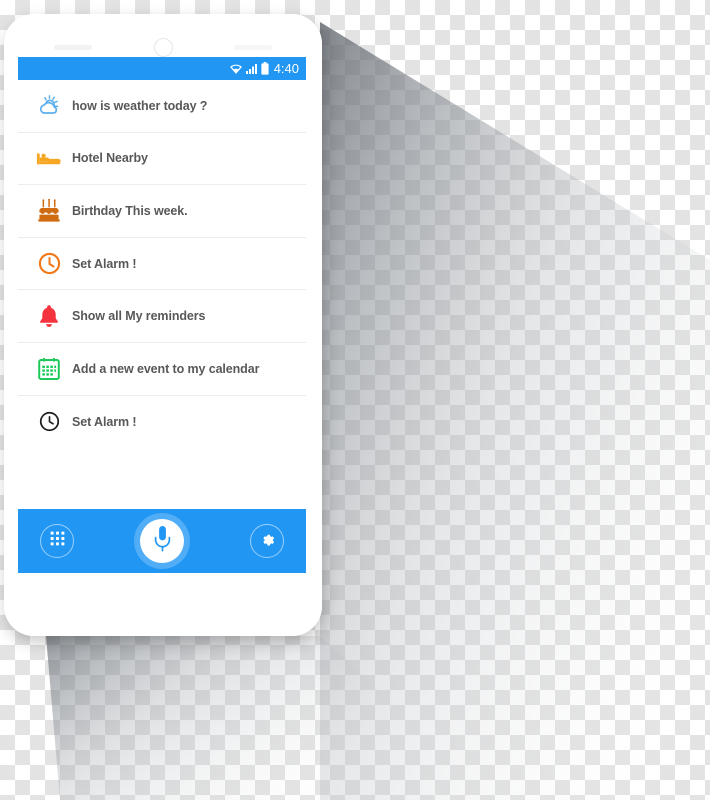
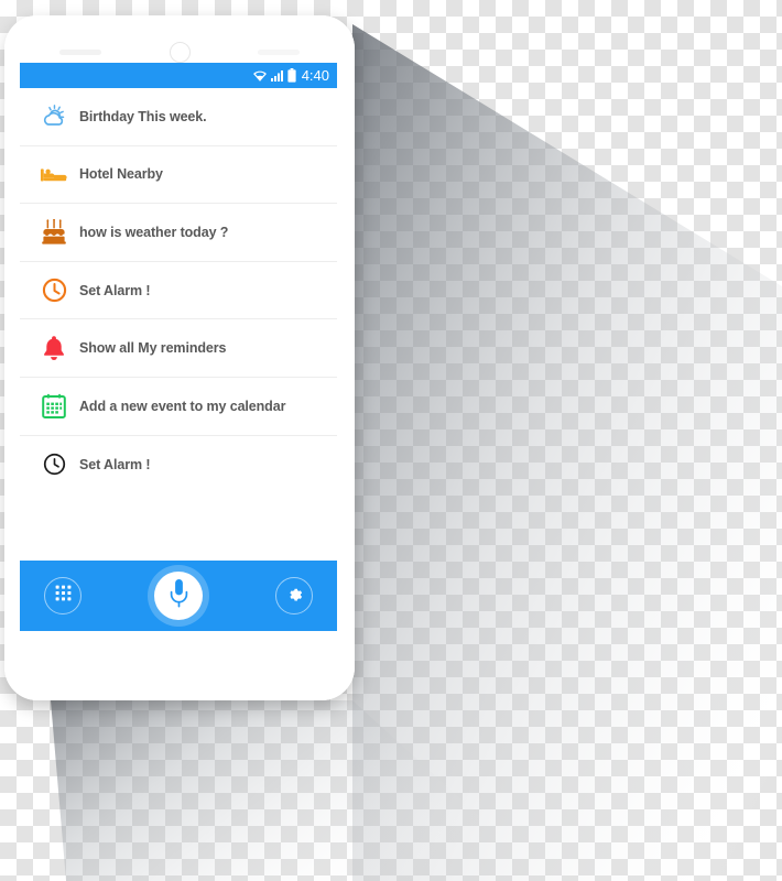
  4:40
- how is weather today ?
+ Birthday This week.
  Hotel Nearby
- Birthday This week.
+ how is weather today ?
  Set Alarm !
  Show all My reminders
  Add a new event to my calendar
  Set Alarm !
